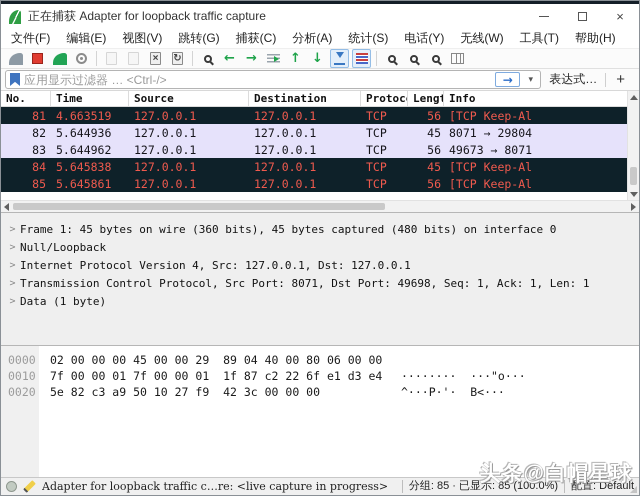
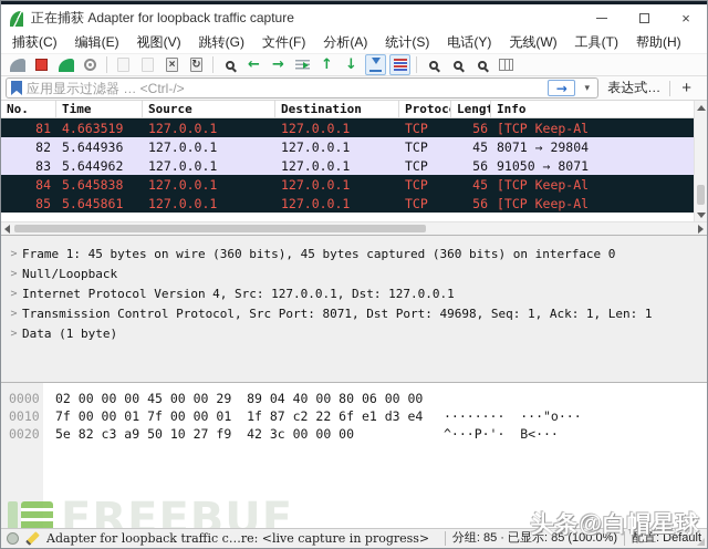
  正在捕获 Adapter for loopback traffic capture
  ×
- 文件(F)
+ 捕获(C)
  编辑(E)
  视图(V)
  跳转(G)
- 捕获(C)
+ 文件(F)
  分析(A)
  统计(S)
  电话(Y)
  无线(W)
  工具(T)
  帮助(H)
  ×
  ↻
  ←
  →
  ↑
  ↓
  应用显示过滤器 … <Ctrl-/>
  →
  ▾
  表达式…
  +
  No.
  Time
  Source
  Destination
  Protoc
  Lengt
  Info
  81
  4.663519
  127.0.0.1
  127.0.0.1
  TCP
  56
  [TCP Keep-Al
  82
  5.644936
  127.0.0.1
  127.0.0.1
  TCP
  45
  8071 → 29804
  83
  5.644962
  127.0.0.1
  127.0.0.1
  TCP
  56
- 49673 → 8071
+ 91050 → 8071
  84
  5.645838
  127.0.0.1
  127.0.0.1
  TCP
  45
  [TCP Keep-Al
  85
  5.645861
  127.0.0.1
  127.0.0.1
  TCP
  56
  [TCP Keep-Al
  >
- Frame 1: 45 bytes on wire (360 bits), 45 bytes captured (480 bits) on interface 0
+ Frame 1: 45 bytes on wire (360 bits), 45 bytes captured (360 bits) on interface 0
  >
  Null/Loopback
  >
  Internet Protocol Version 4, Src: 127.0.0.1, Dst: 127.0.0.1
  >
  Transmission Control Protocol, Src Port: 8071, Dst Port: 49698, Seq: 1, Ack: 1, Len: 1
  >
  Data (1 byte)
  0000
  02 00 00 00 45 00 00 29 89 04 40 00 80 06 00 00
  0010
  7f 00 00 01 7f 00 00 01 1f 87 c2 22 6f e1 d3 e4
  ········ ···"o···
  0020
  5e 82 c3 a9 50 10 27 f9 42 3c 00 00 00
  ^···P·'· B<···
+ FREEBUF
  Adapter for loopback traffic c…re: <live capture in progress>
  分组: 85 · 已显示: 85 (100.0%)
  配置: Default
  头条@白帽星球
